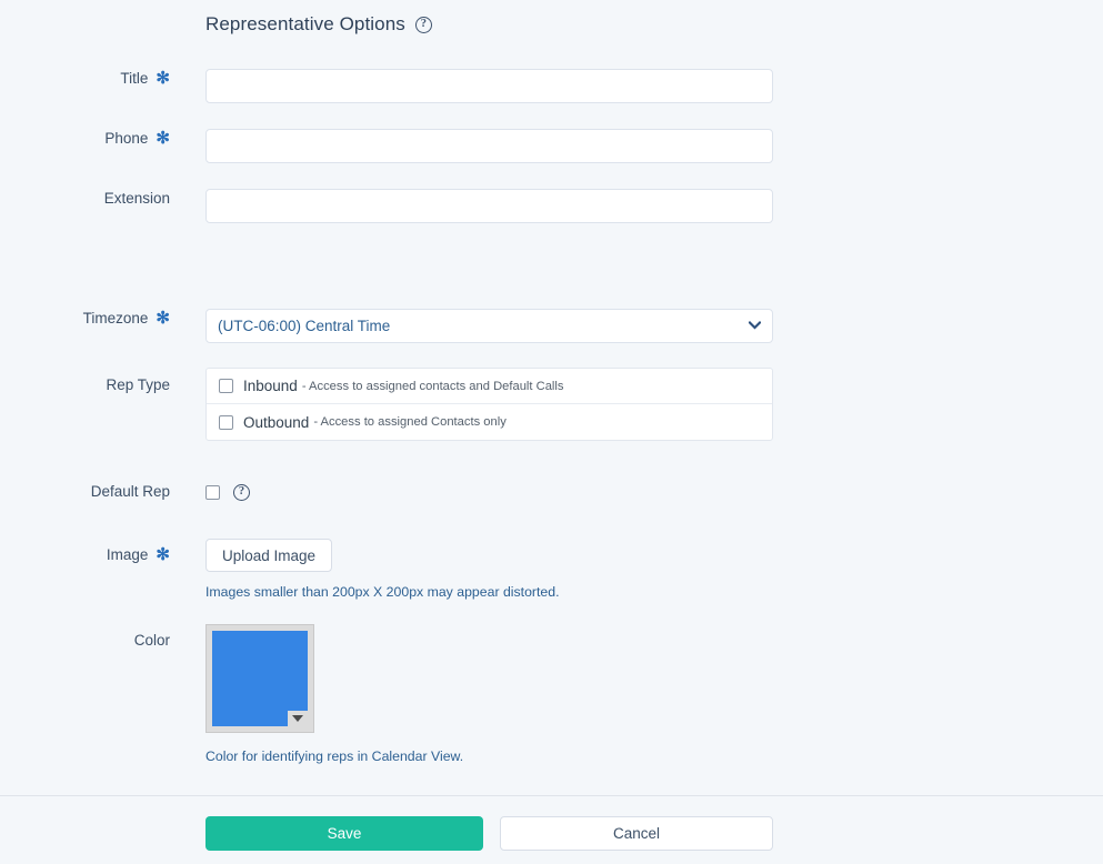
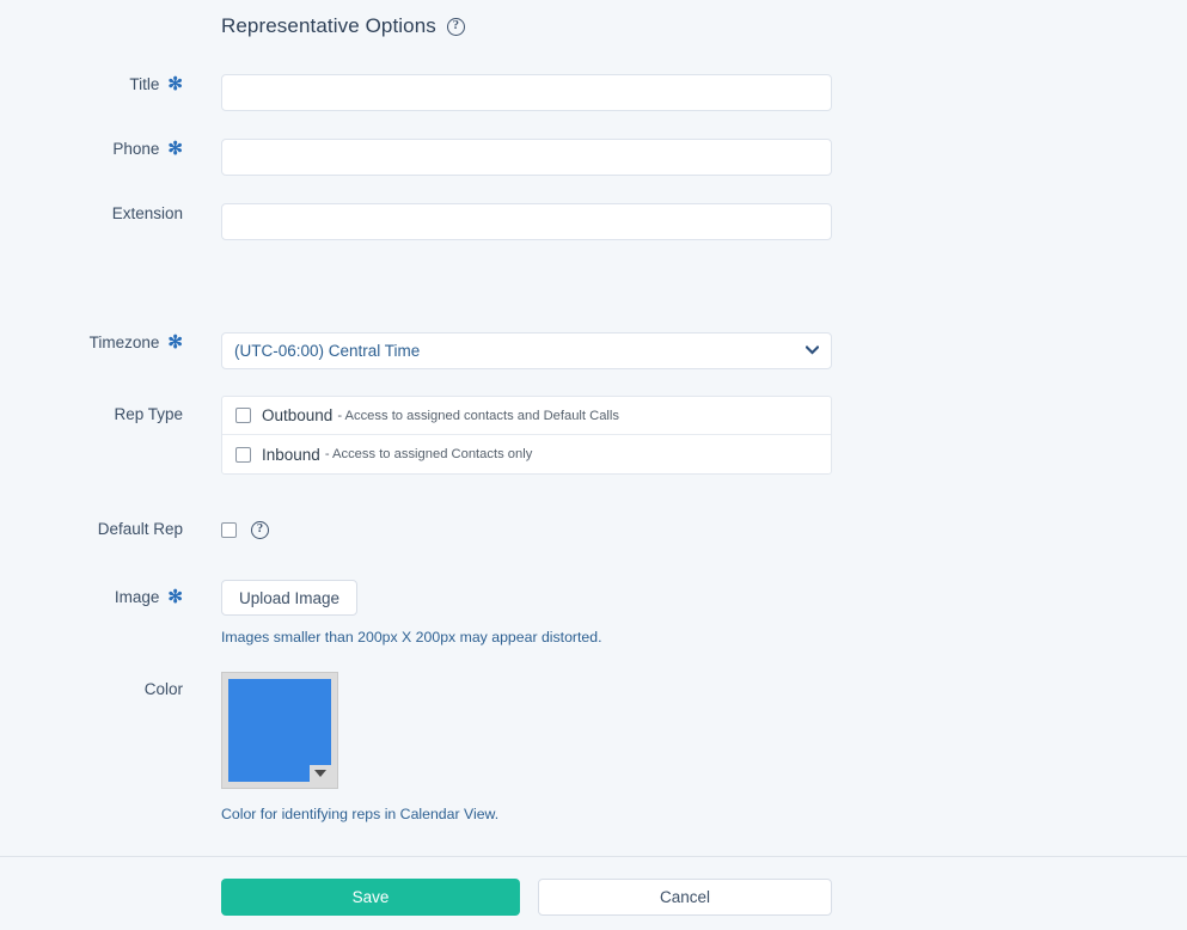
  Representative Options
  ?
  Title
  ✻
  Phone
  ✻
  Extension
  Timezone
  ✻
  (UTC-06:00) Central Time
  Rep Type
- Inbound
+ Outbound
  - Access to assigned contacts and Default Calls
- Outbound
+ Inbound
  - Access to assigned Contacts only
  Default Rep
  ?
  Image
  ✻
  Upload Image
  Images smaller than 200px X 200px may appear distorted.
  Color
  Color for identifying reps in Calendar View.
  Save
  Cancel
